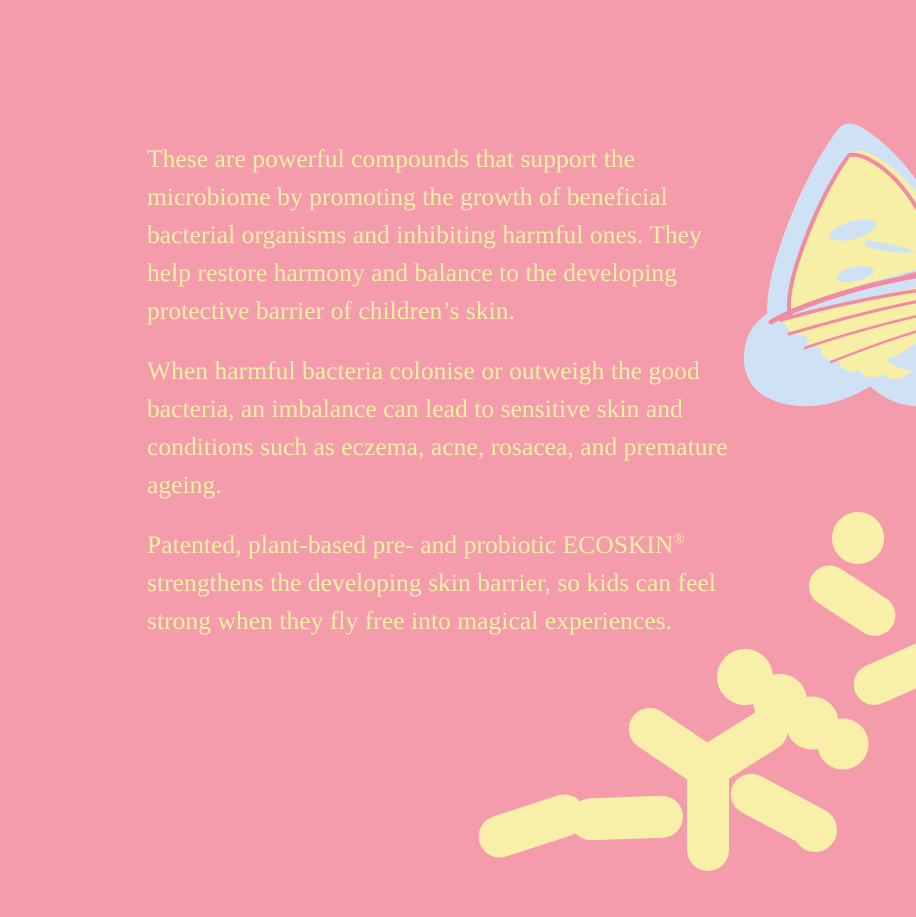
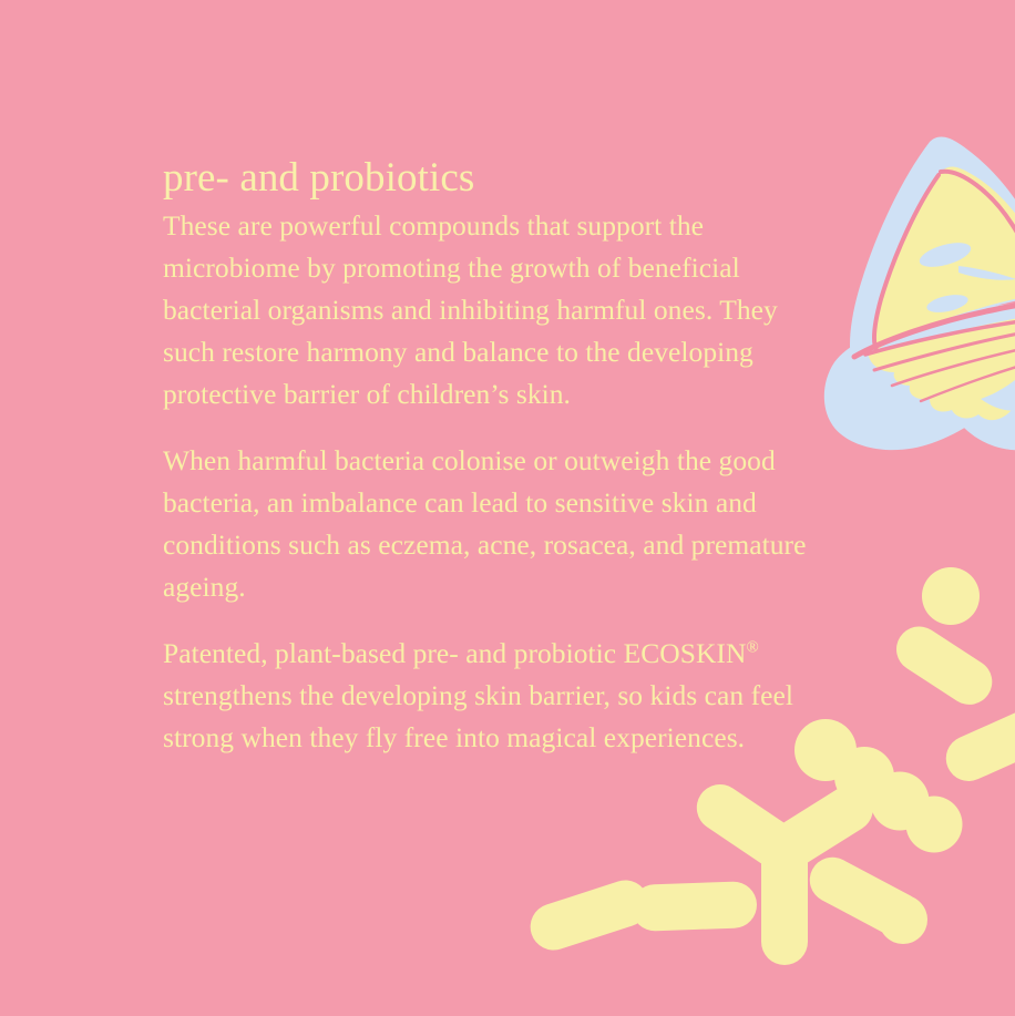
+ pre- and probiotics
- These are powerful compounds that support the microbiome by promoting the growth of beneficial bacterial organisms and inhibiting harmful ones. They help restore harmony and balance to the developing protective barrier of children’s skin.
+ These are powerful compounds that support the microbiome by promoting the growth of beneficial bacterial organisms and inhibiting harmful ones. They such restore harmony and balance to the developing protective barrier of children’s skin.
  When harmful bacteria colonise or outweigh the good bacteria, an imbalance can lead to sensitive skin and conditions such as eczema, acne, rosacea, and premature ageing.
  Patented, plant-based pre- and probiotic ECOSKIN® strengthens the developing skin barrier, so kids can feel strong when they fly free into magical experiences.
